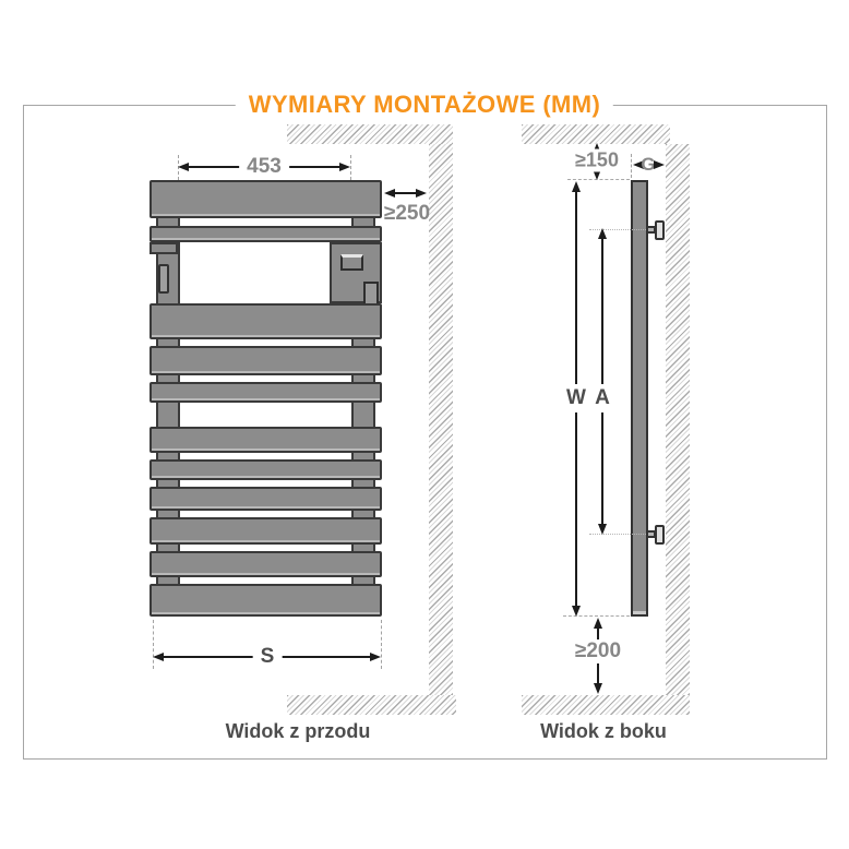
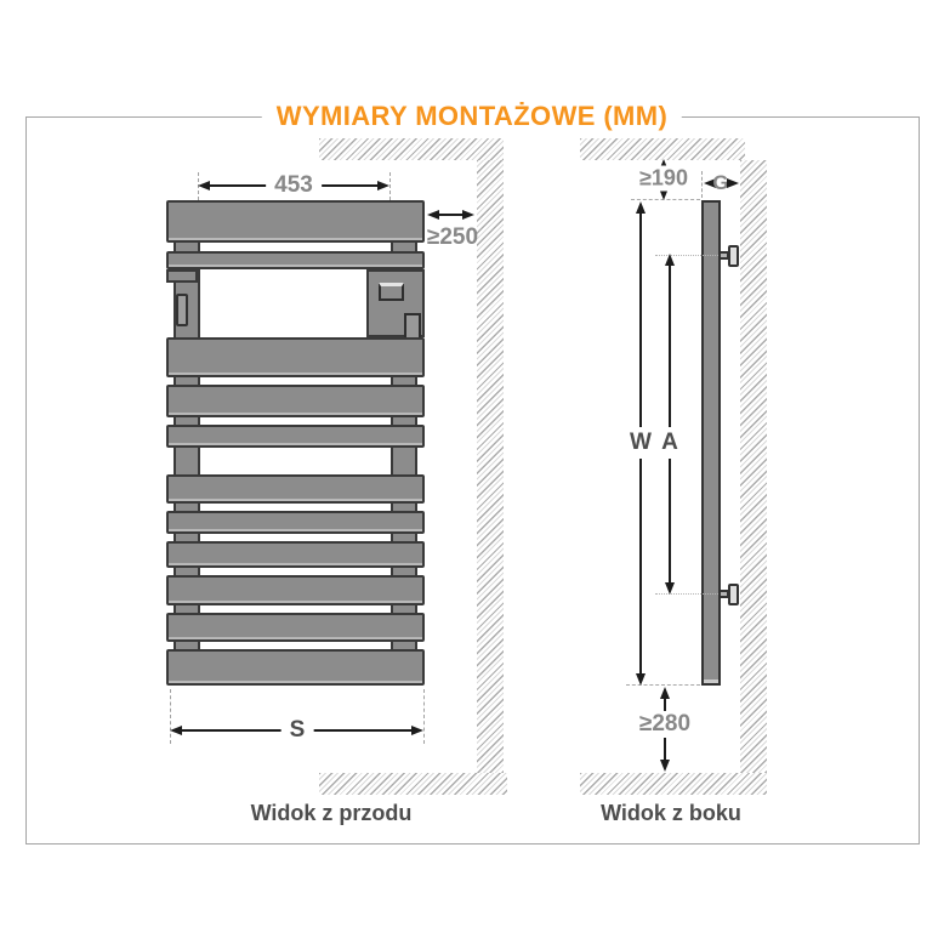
  WYMIARY MONTAŻOWE (MM)
  453
  ≥250
  S
  Widok z przodu
- ≥150
+ ≥190
  G
  W
  A
- ≥200
+ ≥280
  Widok z boku
